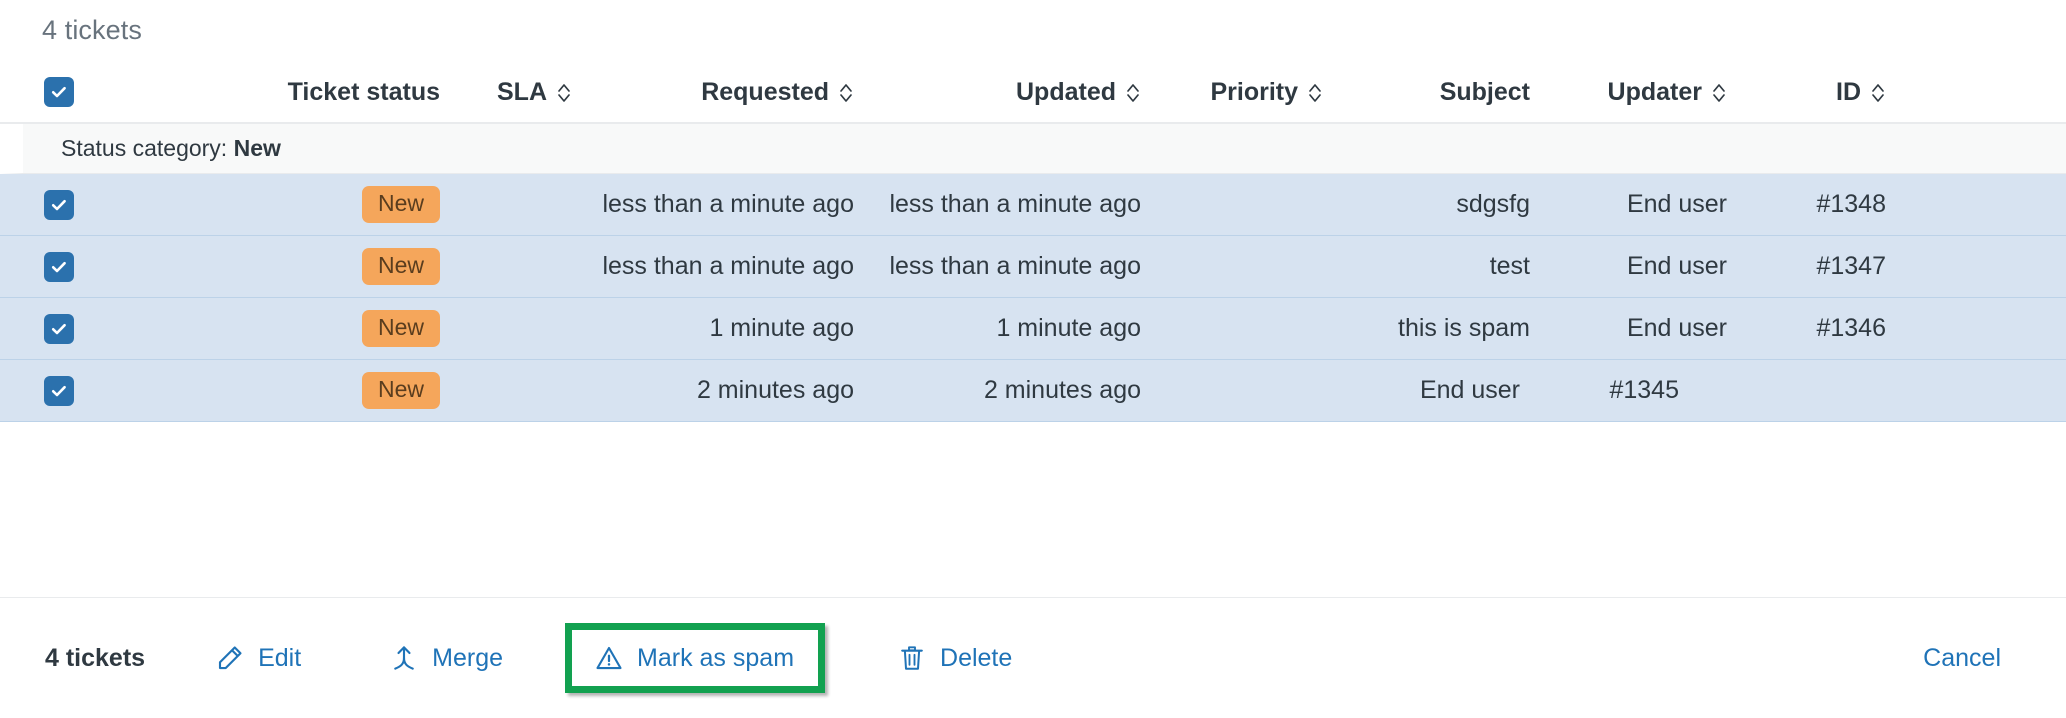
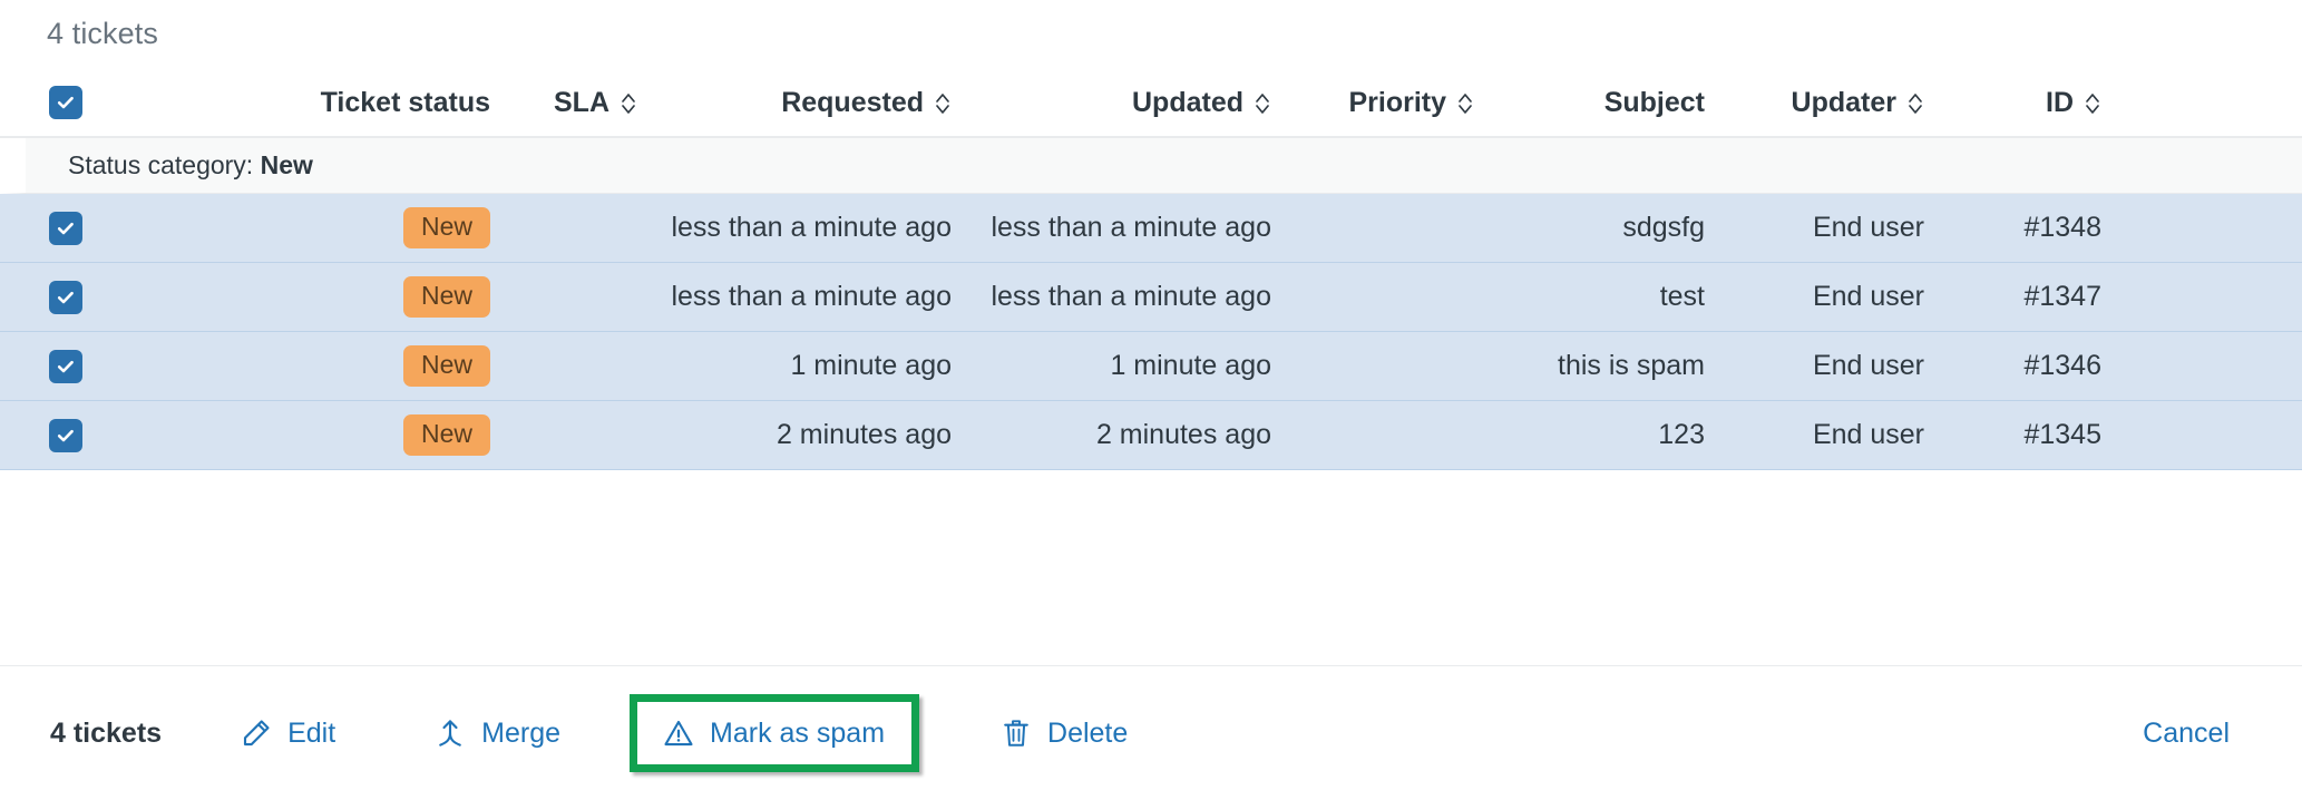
  4 tickets
  Ticket status
  SLA
  Requested
  Updated
  Priority
  Subject
  Updater
  ID
  Status category: New
  New
  less than a minute ago
  less than a minute ago
  sdgsfg
  End user
  #1348
  New
  less than a minute ago
  less than a minute ago
  test
  End user
  #1347
  New
  1 minute ago
  1 minute ago
  this is spam
  End user
  #1346
  New
  2 minutes ago
  2 minutes ago
+ 123
  End user
  #1345
  4 tickets
  Edit
  Merge
  Mark as spam
  Delete
  Cancel
